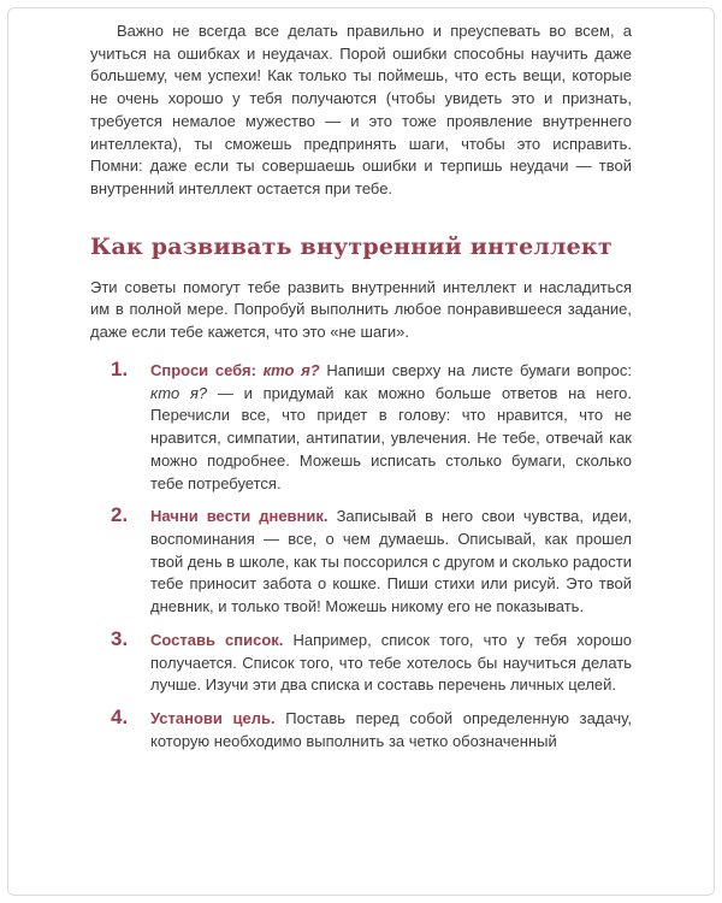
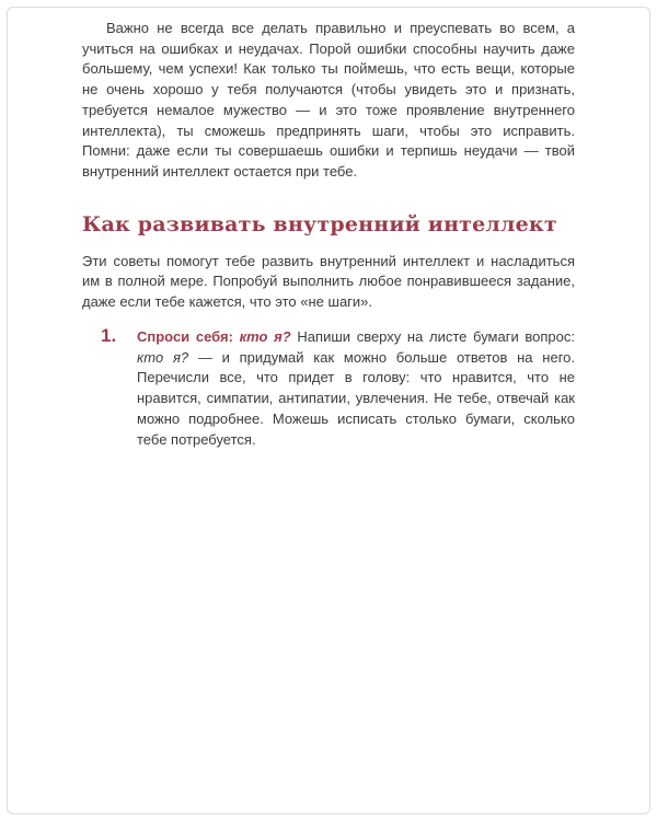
  Важно не всегда все делать правильно и преуспевать во всем, а учиться на ошибках и неудачах. Порой ошибки способны научить даже большему, чем успехи! Как только ты поймешь, что есть вещи, которые не очень хорошо у тебя получаются (чтобы увидеть это и признать, требуется немалое мужество — и это тоже проявление внутреннего интеллекта), ты сможешь предпринять шаги, чтобы это исправить. Помни: даже если ты совершаешь ошибки и терпишь неудачи — твой внутренний интеллект остается при тебе.
  Как развивать внутренний интеллект
  Эти советы помогут тебе развить внутренний интеллект и насладиться им в полной мере. Попробуй выполнить любое понравившееся задание, даже если тебе кажется, что это «не шаги».
  1.
  Спроси себя: кто я? Напиши сверху на листе бумаги вопрос: кто я? — и придумай как можно больше ответов на него. Перечисли все, что придет в голову: что нравится, что не нравится, симпатии, антипатии, увлечения. Не тебе, отвечай как можно подробнее. Можешь исписать столько бумаги, сколько тебе потребуется.
- 2.
- Начни вести дневник. Записывай в него свои чувства, идеи, воспоминания — все, о чем думаешь. Описывай, как прошел твой день в школе, как ты поссорился с другом и сколько радости тебе приносит забота о кошке. Пиши стихи или рисуй. Это твой дневник, и только твой! Можешь никому его не показывать.
- 3.
- Составь список. Например, список того, что у тебя хорошо получается. Список того, что тебе хотелось бы научиться делать лучше. Изучи эти два списка и составь перечень личных целей.
- 4.
- Установи цель. Поставь перед собой определенную задачу, которую необходимо выполнить за четко обозначенный
